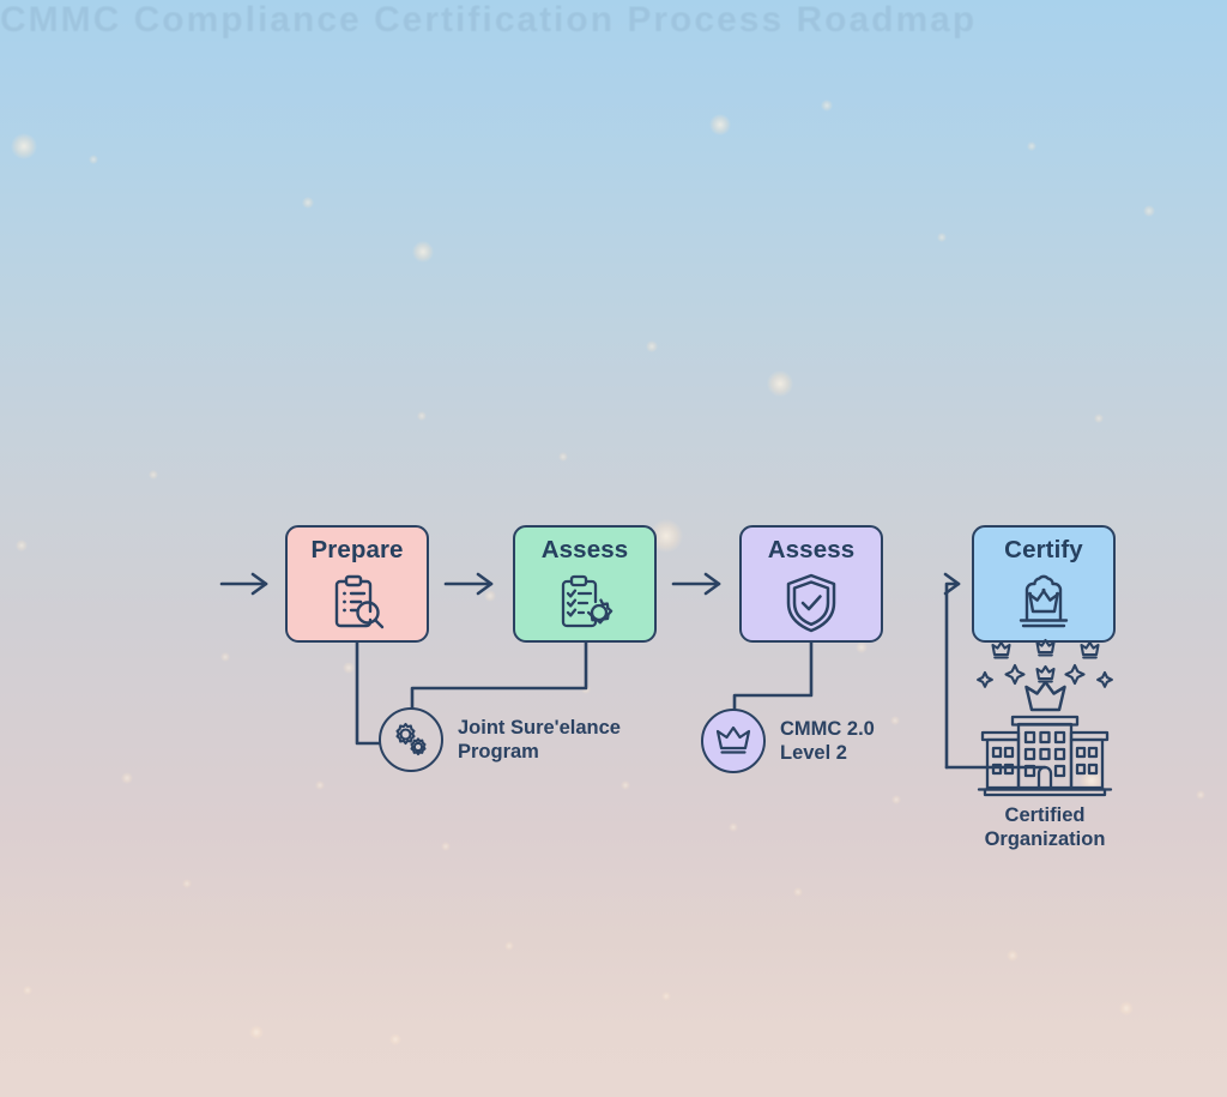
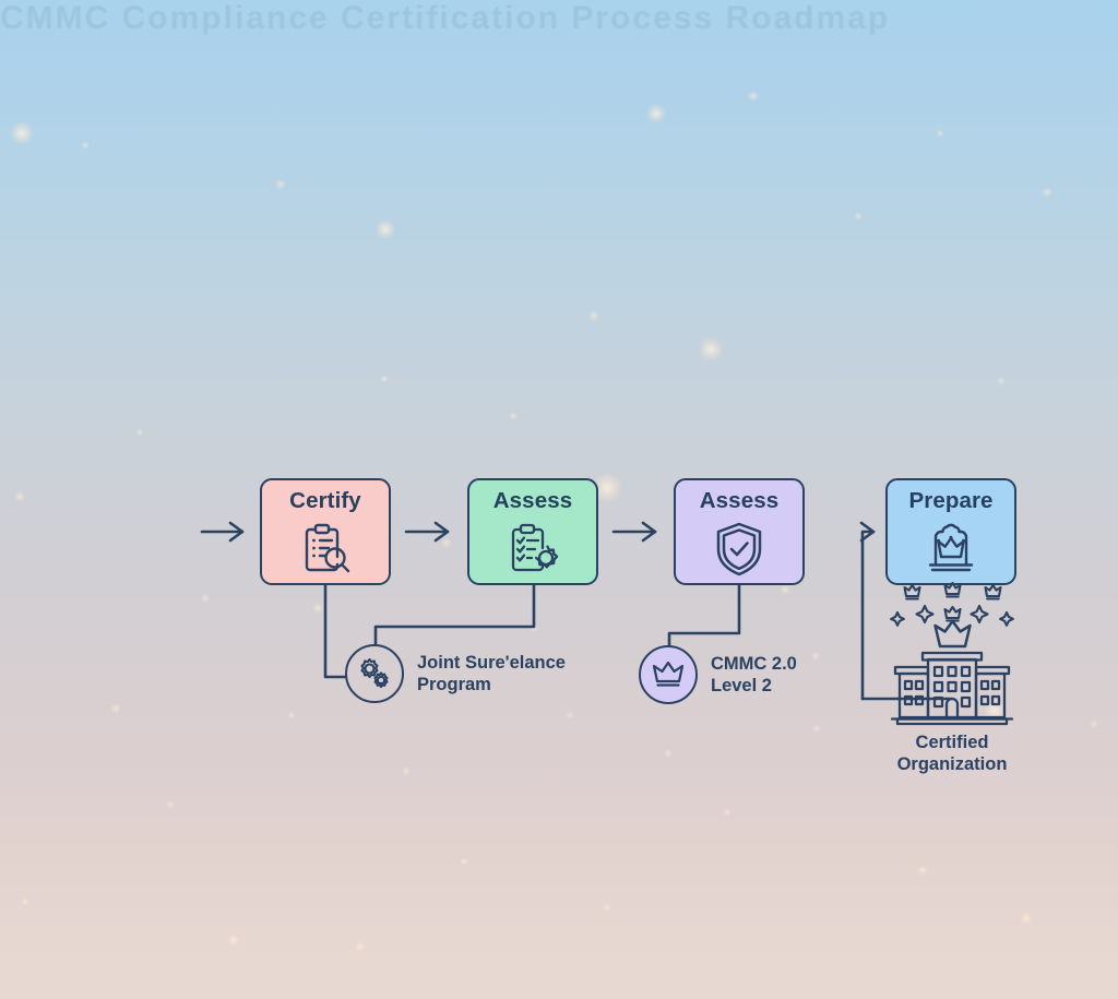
- Prepare
+ Certify
  Assess
  Assess
- Certify
+ Prepare
  Joint Sure'elance
  Program
  CMMC 2.0
  Level 2
  Certified
  Organization
